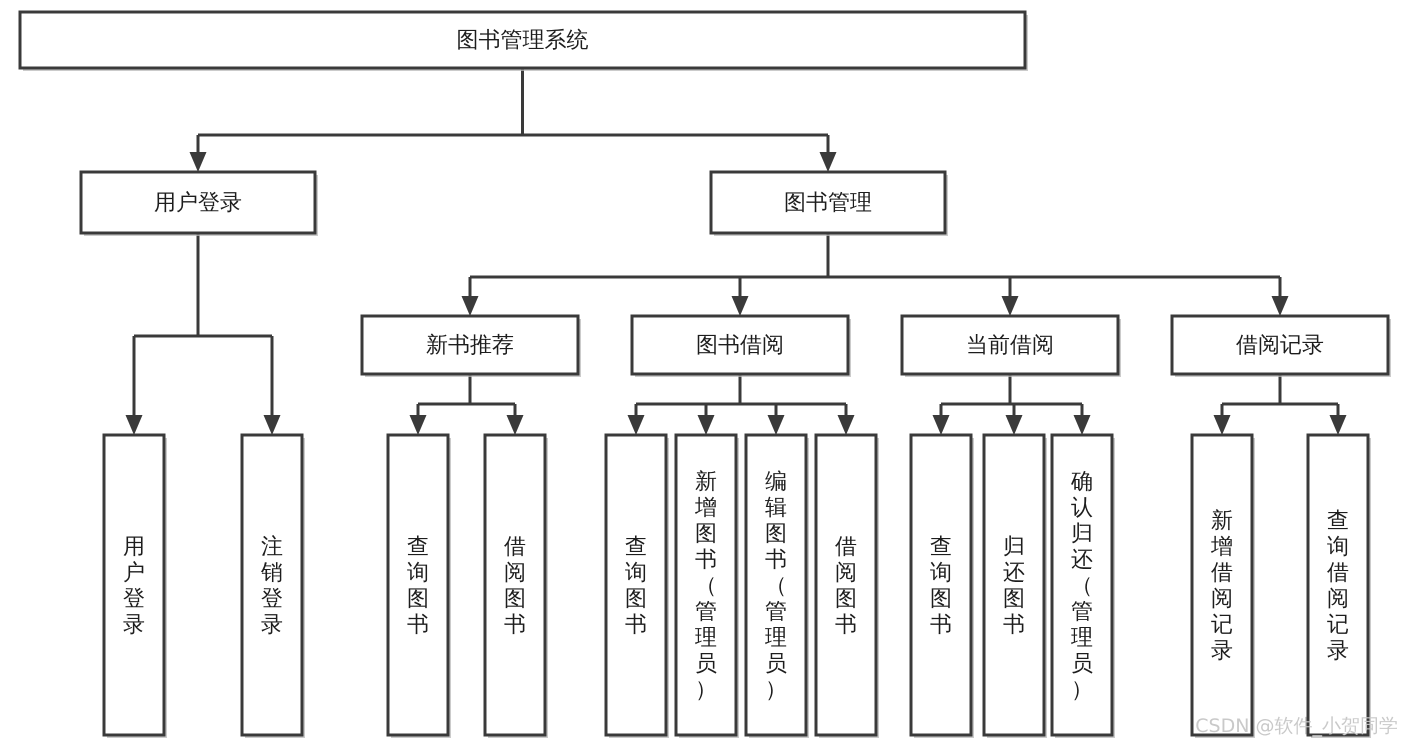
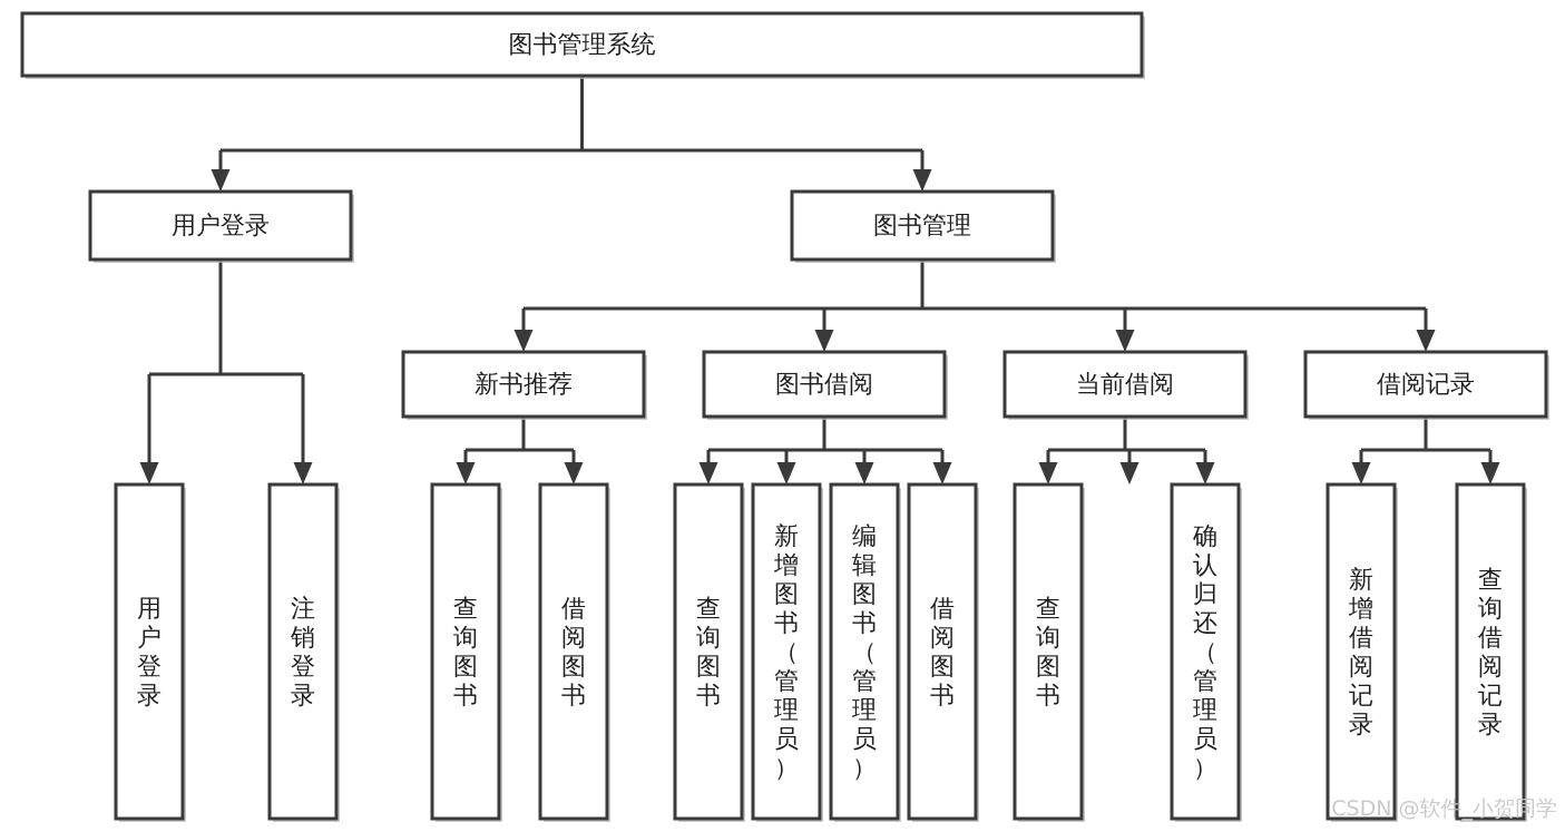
  图书管理系统
  用户登录
  图书管理
  新书推荐
  图书借阅
  当前借阅
  借阅记录
  用户登录
  注销登录
  查询图书
  借阅图书
  查询图书
  新增图书（管理员）
  编辑图书（管理员）
  借阅图书
  查询图书
- 归还图书
  确认归还（管理员）
  新增借阅记录
  查询借阅记录
  CSDN @软件_小贺同学
